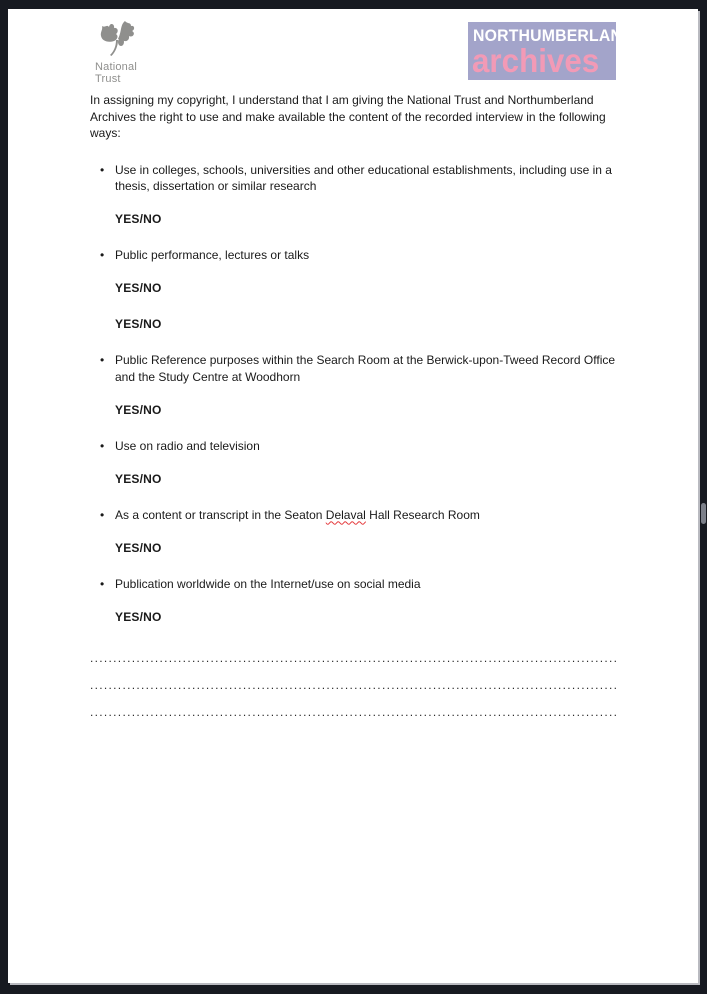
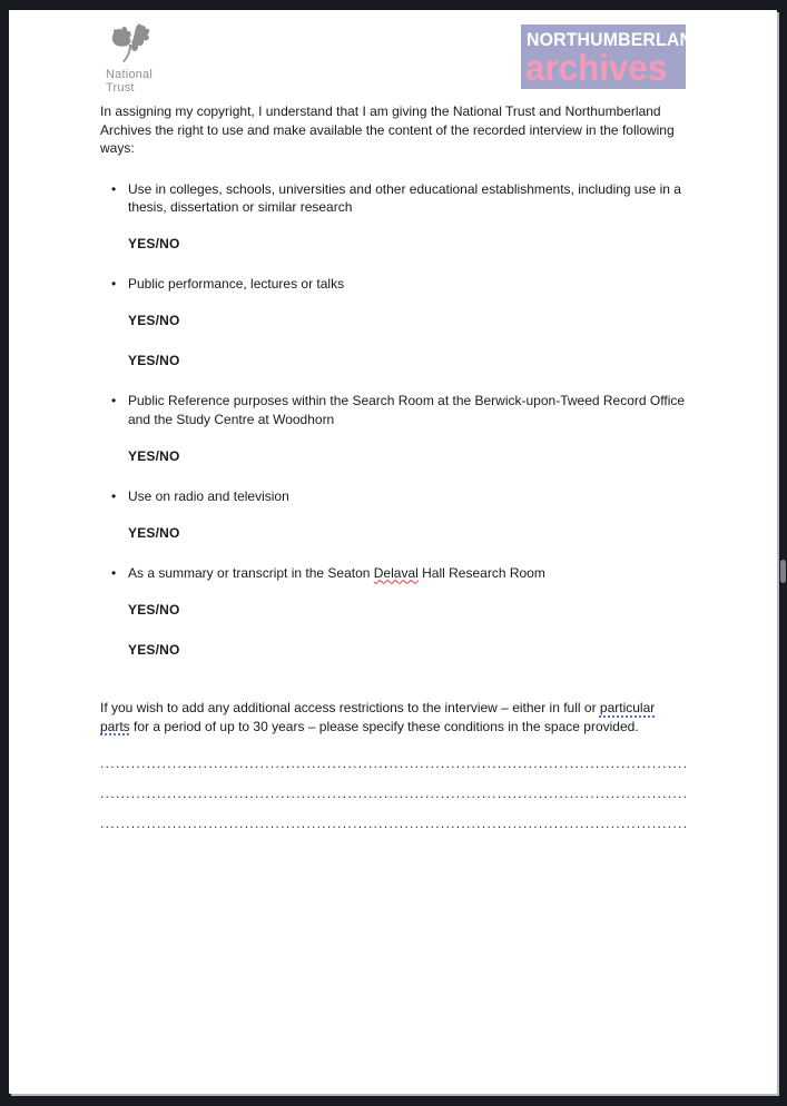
  National
  Trust
  NORTHUMBERLA
  archives
  In assigning my copyright, I understand that I am giving the National Trust and Northumberland Archives the right to use and make available the content of the recorded interview in the following ways:
  Use in colleges, schools, universities and other educational establishments, including use in a thesis, dissertation or similar research
  YES/NO
  Public performance, lectures or talks
  YES/NO
  YES/NO
  Public Reference purposes within the Search Room at the Berwick-upon-Tweed Record Office and the Study Centre at Woodhorn
  YES/NO
  Use on radio and television
  YES/NO
- As a content or transcript in the Seaton Delaval Hall Research Room
+ As a summary or transcript in the Seaton Delaval Hall Research Room
  YES/NO
- Publication worldwide on the Internet/use on social media
  YES/NO
+ If you wish to add any additional access restrictions to the interview – either in full or particular parts for a period of up to 30 years – please specify these conditions in the space provided.
